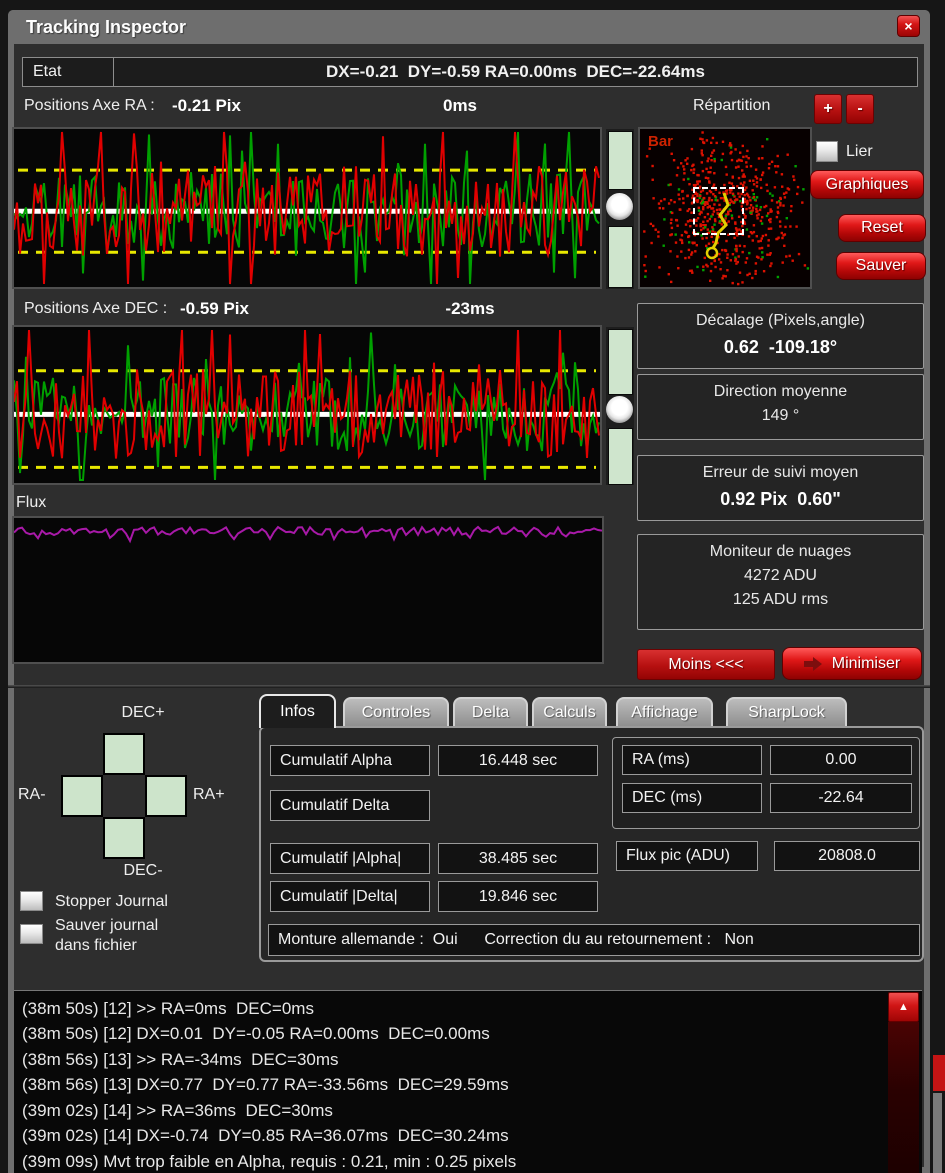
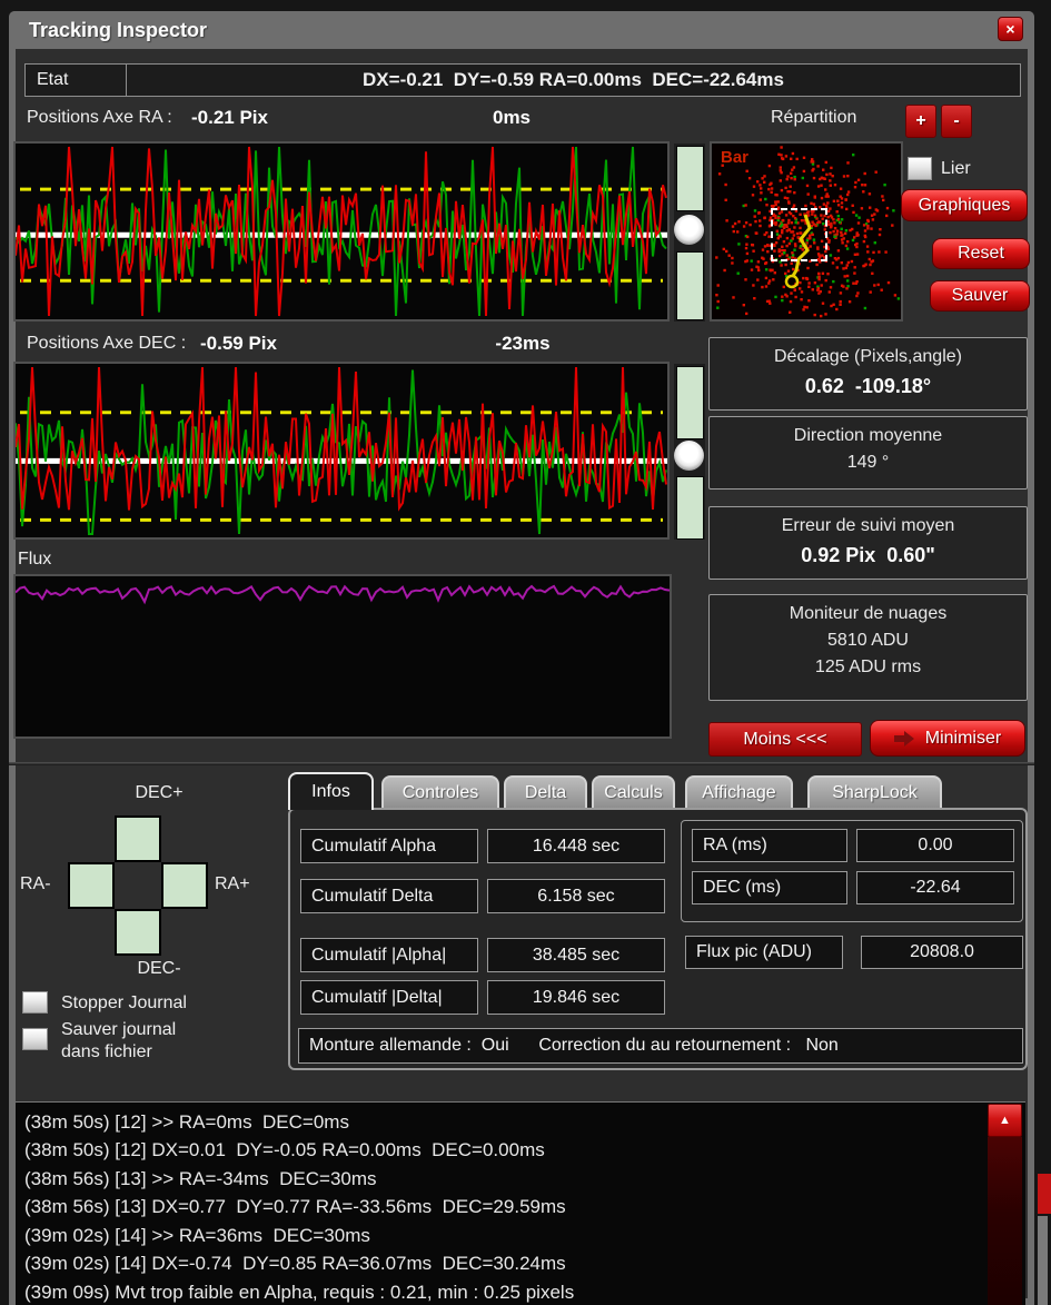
  Tracking Inspector
  ×
  Etat
  DX=-0.21 DY=-0.59 RA=0.00ms DEC=-22.64ms
  Positions Axe RA :
  -0.21 Pix
  0ms
  Répartition
  +
  -
  Bar
  Lier
  Graphiques
  Reset
  Sauver
  Positions Axe DEC :
  -0.59 Pix
  -23ms
  Décalage (Pixels,angle)
  0.62 -109.18°
  Direction moyenne
  149 °
  Erreur de suivi moyen
  0.92 Pix 0.60"
  Moniteur de nuages
- 4272 ADU
+ 5810 ADU
  125 ADU rms
  Flux
  Moins <<<
  Minimiser
  DEC+
  RA-
  RA+
  DEC-
  Stopper Journal
  Sauver journal
  dans fichier
  Infos
  Controles
  Delta
  Calculs
  Affichage
  SharpLock
  Cumulatif Alpha
  16.448 sec
  Cumulatif Delta
+ 6.158 sec
  RA (ms)
  0.00
  DEC (ms)
  -22.64
  Cumulatif |Alpha|
  38.485 sec
  Flux pic (ADU)
  20808.0
  Cumulatif |Delta|
  19.846 sec
  Monture allemande : Oui Correction du au retournement : Non
  (38m 50s) [12] >> RA=0ms DEC=0ms
  (38m 50s) [12] DX=0.01 DY=-0.05 RA=0.00ms DEC=0.00ms
  (38m 56s) [13] >> RA=-34ms DEC=30ms
  (38m 56s) [13] DX=0.77 DY=0.77 RA=-33.56ms DEC=29.59ms
  (39m 02s) [14] >> RA=36ms DEC=30ms
  (39m 02s) [14] DX=-0.74 DY=0.85 RA=36.07ms DEC=30.24ms
  (39m 09s) Mvt trop faible en Alpha, requis : 0.21, min : 0.25 pixels
  ▲
